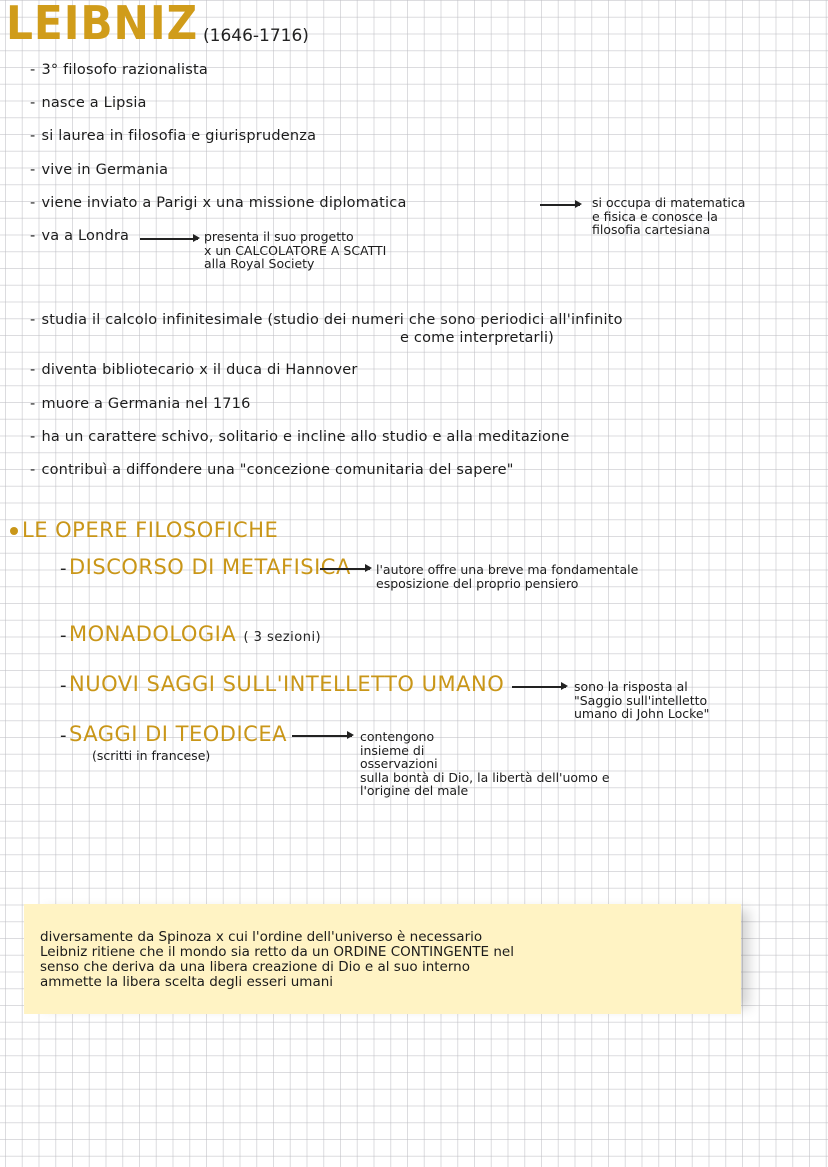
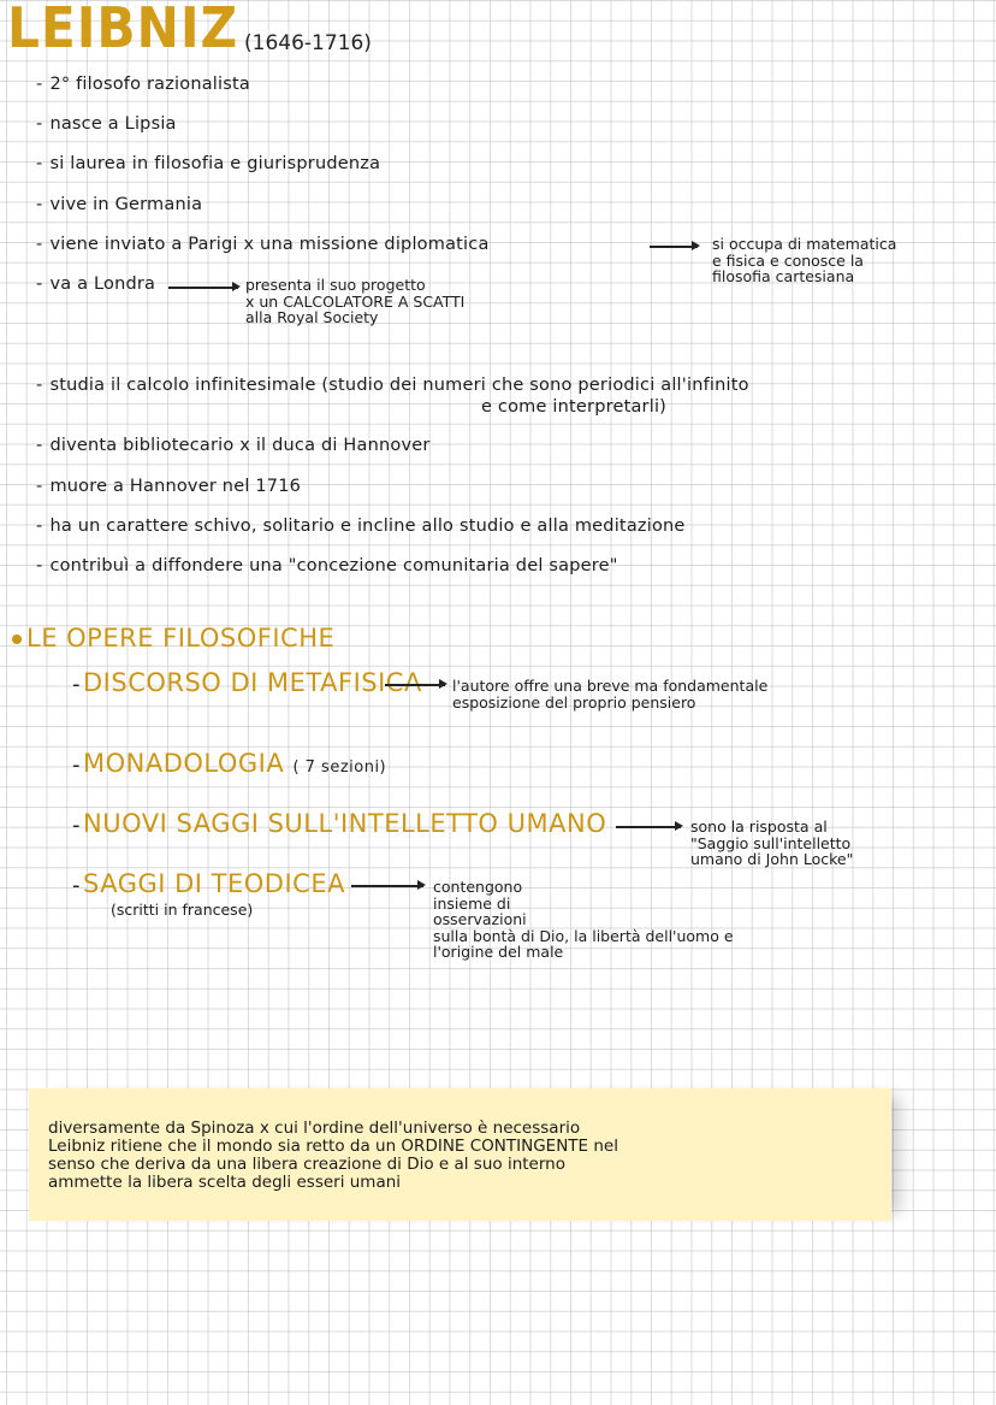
  LEIBNIZ
  (1646-1716)
- - 3° filosofo razionalista
+ - 2° filosofo razionalista
  - nasce a Lipsia
  - si laurea in filosofia e giurisprudenza
  - vive in Germania
  - viene inviato a Parigi x una missione diplomatica
  si occupa di matematica
  e fisica e conosce la
  filosofia cartesiana
  - va a Londra
  presenta il suo progetto
  x un CALCOLATORE A SCATTI
  alla Royal Society
  - studia il calcolo infinitesimale (studio dei numeri che sono periodici all'infinito
  e come interpretarli)
  - diventa bibliotecario x il duca di Hannover
- - muore a Germania nel 1716
+ - muore a Hannover nel 1716
  - ha un carattere schivo, solitario e incline allo studio e alla meditazione
  - contribuì a diffondere una "concezione comunitaria del sapere"
  LE OPERE FILOSOFICHE
  -DISCORSO DI METAFISICA
  l'autore offre una breve ma fondamentale
  esposizione del proprio pensiero
- -MONADOLOGIA ( 3 sezioni)
+ -MONADOLOGIA ( 7 sezioni)
  -NUOVI SAGGI SULL'INTELLETTO UMANO
  sono la risposta al
  "Saggio sull'intelletto
  umano di John Locke"
  -SAGGI DI TEODICEA
  (scritti in francese)
  contengono
  insieme di
  osservazioni
  sulla bontà di Dio, la libertà dell'uomo e
  l'origine del male
  diversamente da Spinoza x cui l'ordine dell'universo è necessario
  Leibniz ritiene che il mondo sia retto da un ORDINE CONTINGENTE nel
  senso che deriva da una libera creazione di Dio e al suo interno
  ammette la libera scelta degli esseri umani
